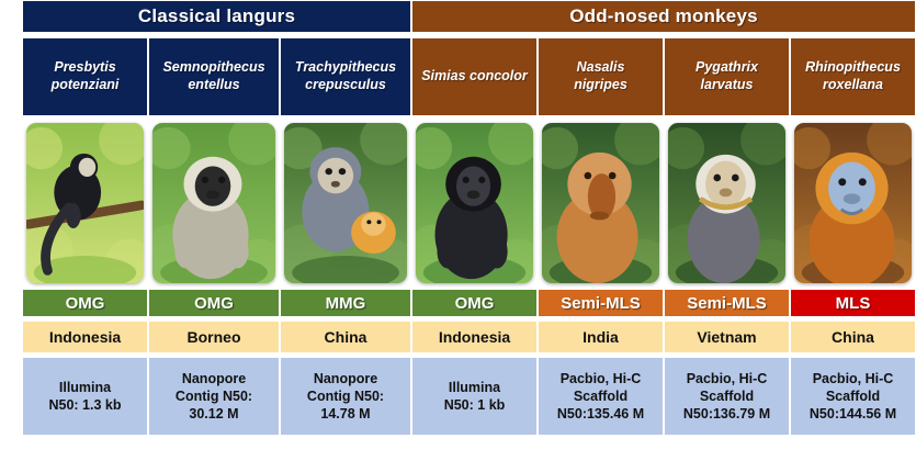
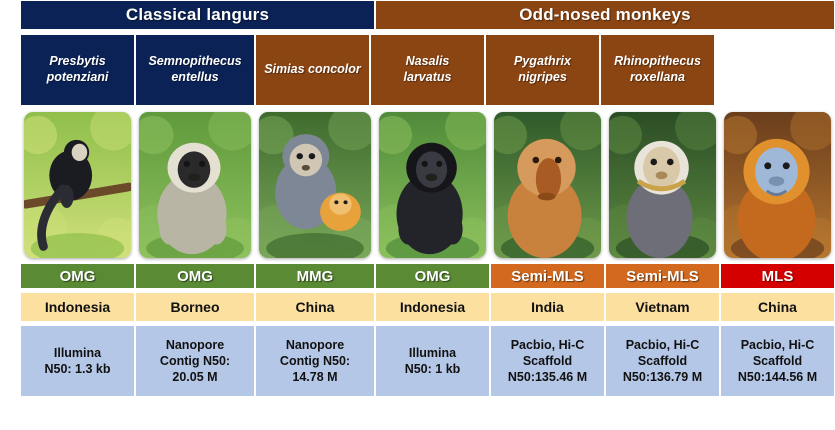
  Classical langurs
  Odd-nosed monkeys
  Presbytis
  potenziani
  Semnopithecus
  entellus
- Trachypithecus
- crepusculus
  Simias concolor
  Nasalis
- nigripes
+ larvatus
  Pygathrix
- larvatus
+ nigripes
  Rhinopithecus
  roxellana
  OMG
  OMG
  MMG
  OMG
  Semi-MLS
  Semi-MLS
  MLS
  Indonesia
  Borneo
  China
  Indonesia
  India
  Vietnam
  China
  Illumina
  N50: 1.3 kb
  Nanopore
  Contig N50:
- 30.12 M
+ 20.05 M
  Nanopore
  Contig N50:
  14.78 M
  Illumina
  N50: 1 kb
  Pacbio, Hi-C
  Scaffold
  N50:135.46 M
  Pacbio, Hi-C
  Scaffold
  N50:136.79 M
  Pacbio, Hi-C
  Scaffold
  N50:144.56 M
